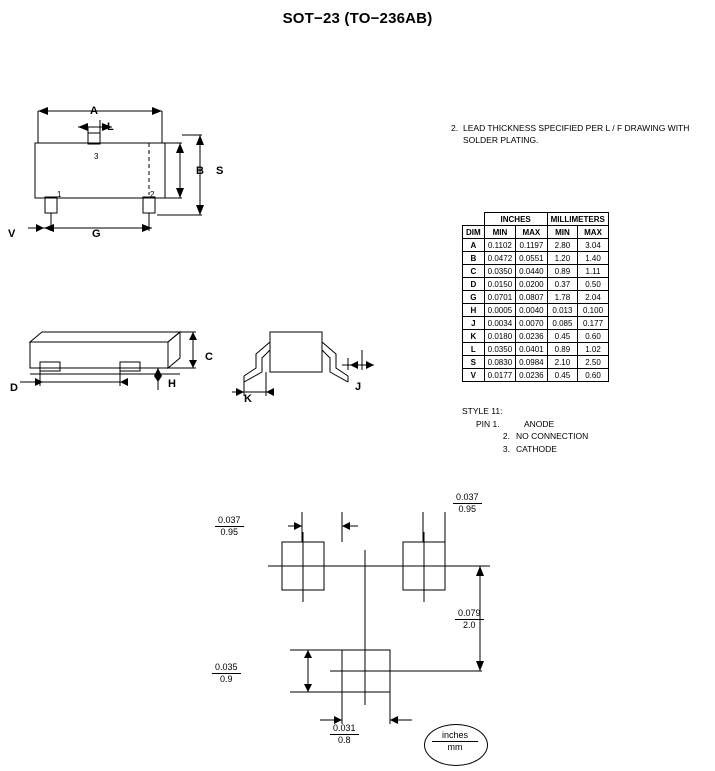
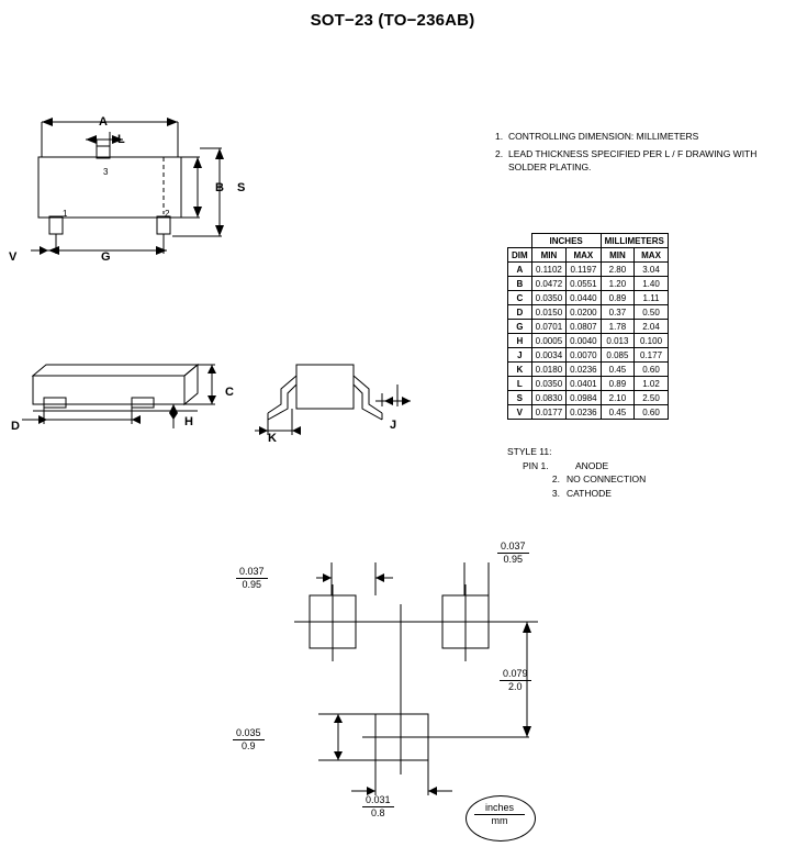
  SOT−23 (TO−236AB)
  A
  L
  B
  S
  G
  V
  1
  2
  3
  C
  D
  H
  K
  J
+ 1.
+ CONTROLLING DIMENSION: MILLIMETERS
  2.
  LEAD THICKNESS SPECIFIED PER L / F DRAWING WITH
  SOLDER PLATING.
  	INCHES	MILLIMETERS
  DIM	MIN	MAX	MIN	MAX
  A	0.1102	0.1197	2.80	3.04
  B	0.0472	0.0551	1.20	1.40
  C	0.0350	0.0440	0.89	1.11
  D	0.0150	0.0200	0.37	0.50
  G	0.0701	0.0807	1.78	2.04
  H	0.0005	0.0040	0.013	0.100
  J	0.0034	0.0070	0.085	0.177
  K	0.0180	0.0236	0.45	0.60
  L	0.0350	0.0401	0.89	1.02
  S	0.0830	0.0984	2.10	2.50
  V	0.0177	0.0236	0.45	0.60
  STYLE 11:
  PIN 1.
  ANODE
  2.
  NO CONNECTION
  3.
  CATHODE
  0.037
  0.95
  0.037
  0.95
  0.079
  2.0
  0.035
  0.9
  0.031
  0.8
  inches
  mm
